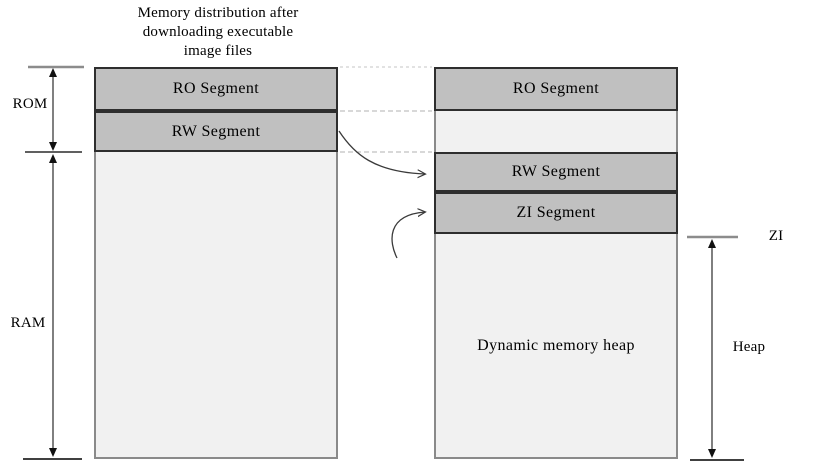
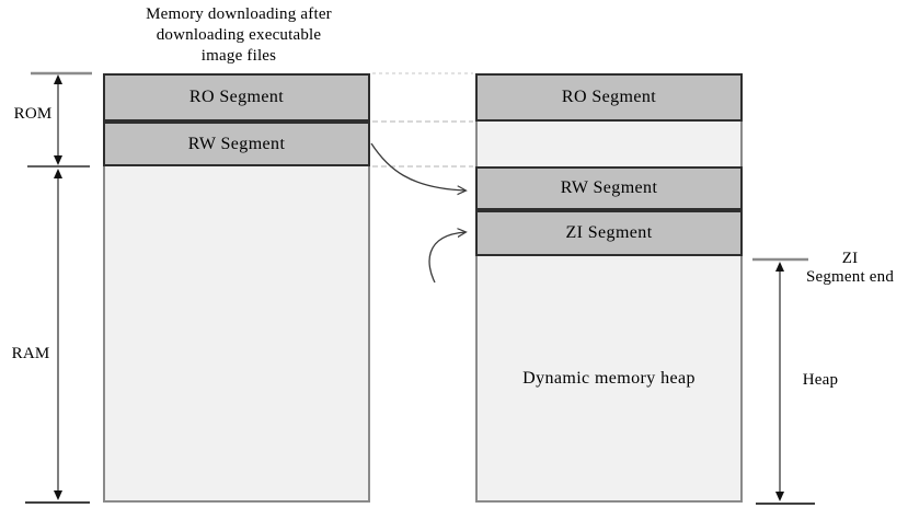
- Memory distribution after downloading executable image files
+ Memory downloading after downloading executable image files
  RO Segment
  RW Segment
  RO Segment
  RW Segment
  ZI Segment
  Dynamic memory heap
  ROM
  RAM
  ZI
+ Segment end
  Heap
